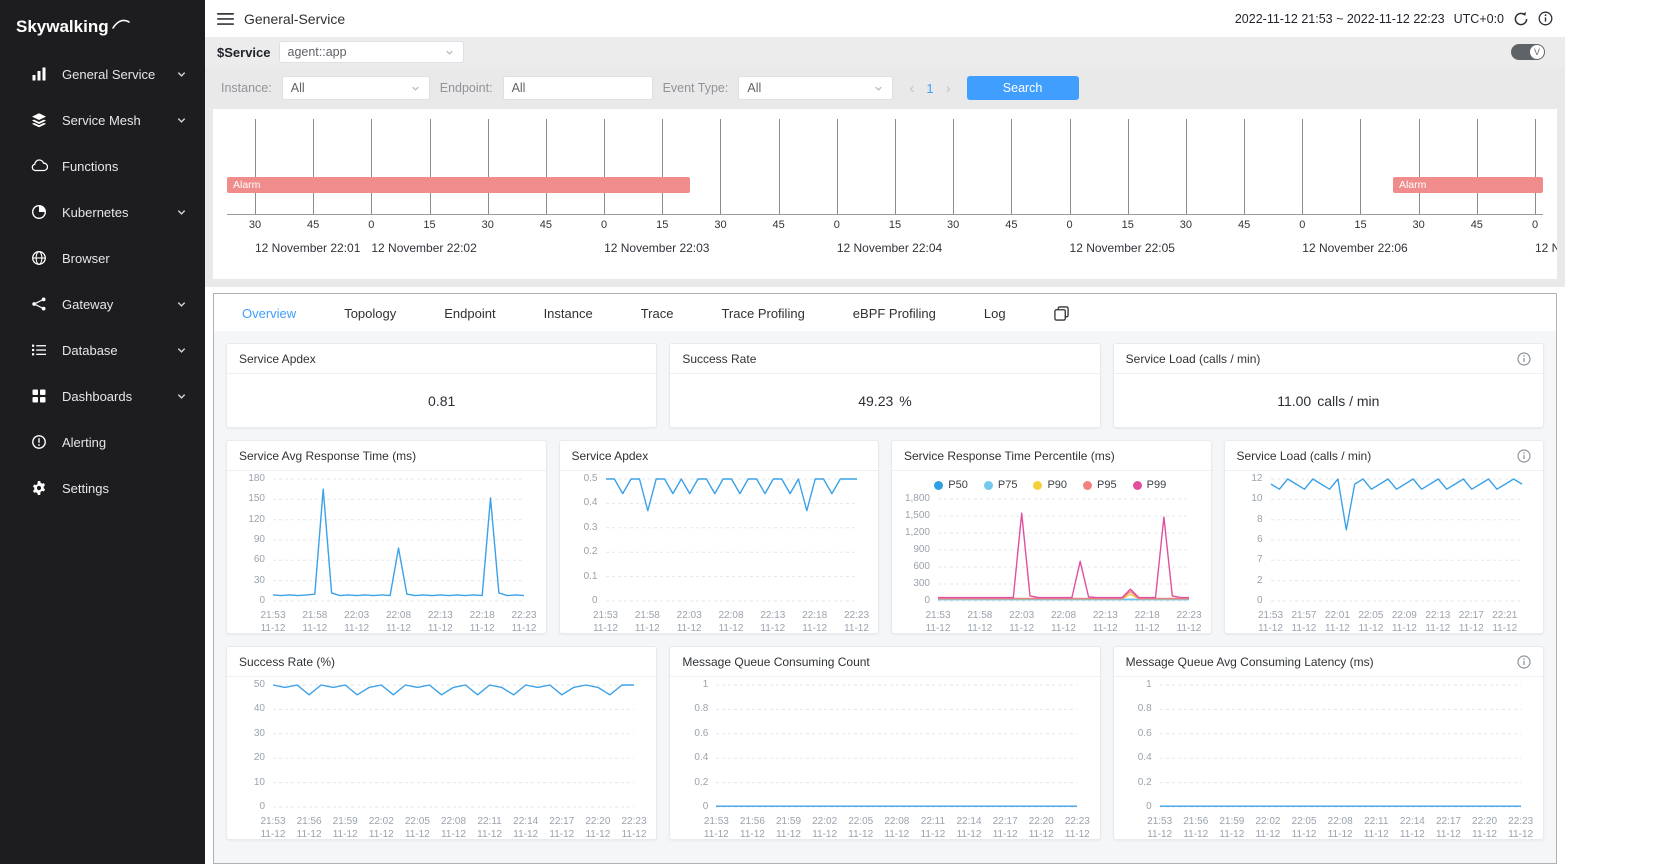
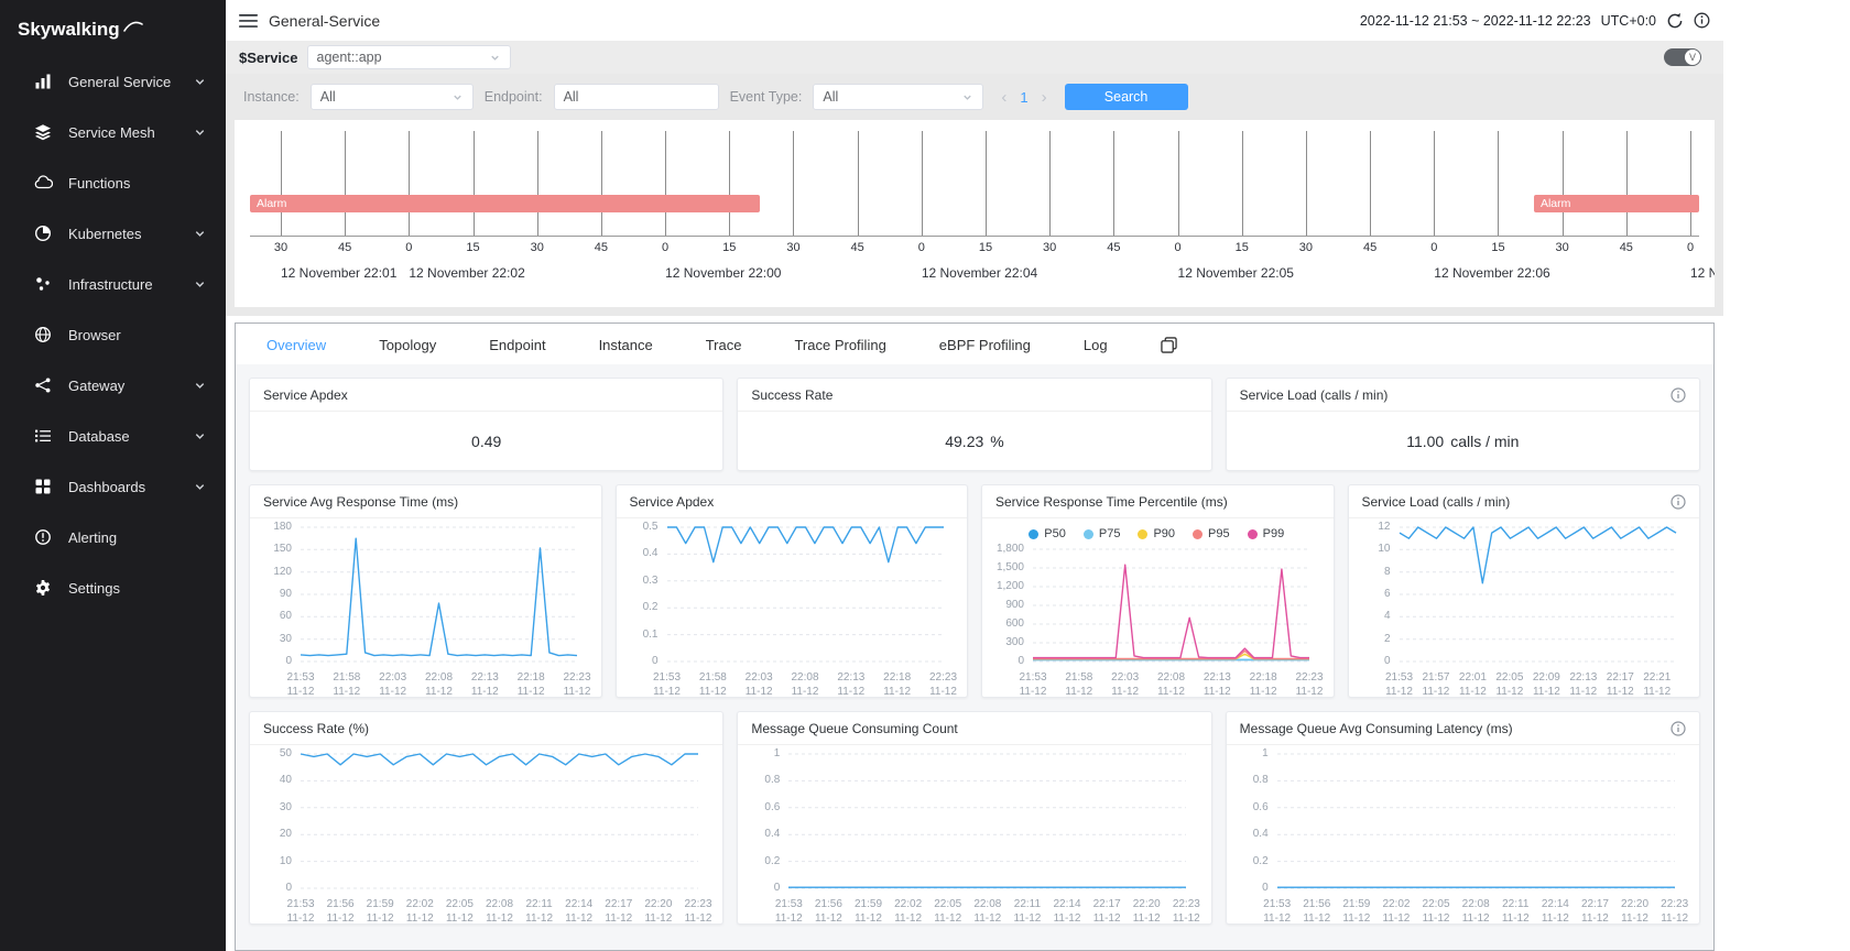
  Skywalking
  General Service
  Service Mesh
  Functions
  Kubernetes
+ Infrastructure
  Browser
  Gateway
  Database
  Dashboards
  Alerting
  Settings
  General-Service
  2022-11-12 21:53 ~ 2022-11-12 22:23
  UTC+0:0
  $Service
  agent::app
  V
  Instance:
  All
  Endpoint:
  All
  Event Type:
  All
  ‹
  1
  ›
  Search
  Alarm
  Alarm
  30
  45
  0
  15
  30
  45
  0
  15
  30
  45
  0
  15
  30
  45
  0
  15
  30
  45
  0
  15
  30
  45
  0
  12 November 22:01
  12 November 22:02
- 12 November 22:03
+ 12 November 22:00
  12 November 22:04
  12 November 22:05
  12 November 22:06
  Overview
  Topology
  Endpoint
  Instance
  Trace
  Trace Profiling
  eBPF Profiling
  Log
  Service Apdex
- 0.81
+ 0.49
  Success Rate
  49.23
  %
  Service Load (calls / min)
  11.00
  calls / min
  Service Avg Response Time (ms)
  0
  30
  60
  90
  120
  150
  180
  21:53
  11-12
  21:58
  11-12
  22:03
  11-12
  22:08
  11-12
  22:13
  11-12
  22:18
  11-12
  22:23
  11-12
  Service Apdex
  0
  0.1
  0.2
  0.3
  0.4
  0.5
  21:53
  11-12
  21:58
  11-12
  22:03
  11-12
  22:08
  11-12
  22:13
  11-12
  22:18
  11-12
  22:23
  11-12
  Service Response Time Percentile (ms)
  P50
  P75
  P90
  P95
  P99
  0
  300
  600
  900
  1,200
  1,500
  1,800
  21:53
  11-12
  21:58
  11-12
  22:03
  11-12
  22:08
  11-12
  22:13
  11-12
  22:18
  11-12
  22:23
  11-12
  Service Load (calls / min)
  0
  2
- 7
+ 4
  6
  8
  10
  12
  21:53
  11-12
  21:57
  11-12
  22:01
  11-12
  22:05
  11-12
  22:09
  11-12
  22:13
  11-12
  22:17
  11-12
  22:21
  11-12
  Success Rate (%)
  0
  10
  20
  30
  40
  50
  21:53
  11-12
  21:56
  11-12
  21:59
  11-12
  22:02
  11-12
  22:05
  11-12
  22:08
  11-12
  22:11
  11-12
  22:14
  11-12
  22:17
  11-12
  22:20
  11-12
  22:23
  11-12
  Message Queue Consuming Count
  0
  0.2
  0.4
  0.6
  0.8
  1
  21:53
  11-12
  21:56
  11-12
  21:59
  11-12
  22:02
  11-12
  22:05
  11-12
  22:08
  11-12
  22:11
  11-12
  22:14
  11-12
  22:17
  11-12
  22:20
  11-12
  22:23
  11-12
  Message Queue Avg Consuming Latency (ms)
  0
  0.2
  0.4
  0.6
  0.8
  1
  21:53
  11-12
  21:56
  11-12
  21:59
  11-12
  22:02
  11-12
  22:05
  11-12
  22:08
  11-12
  22:11
  11-12
  22:14
  11-12
  22:17
  11-12
  22:20
  11-12
  22:23
  11-12
